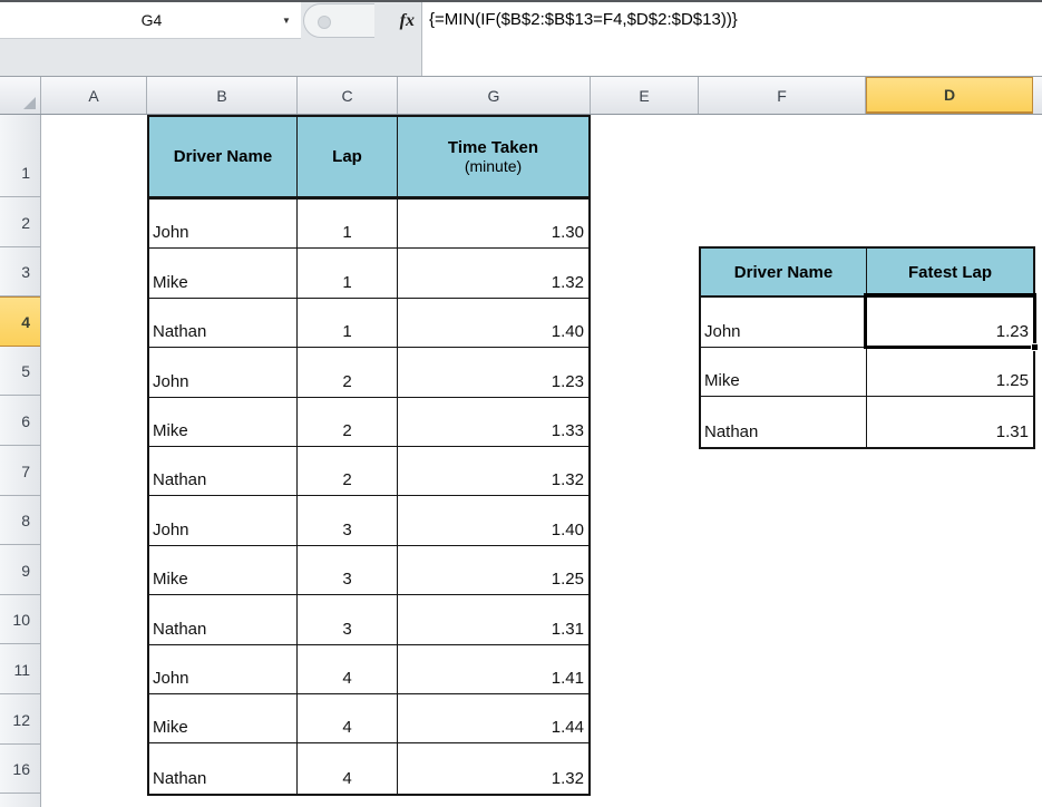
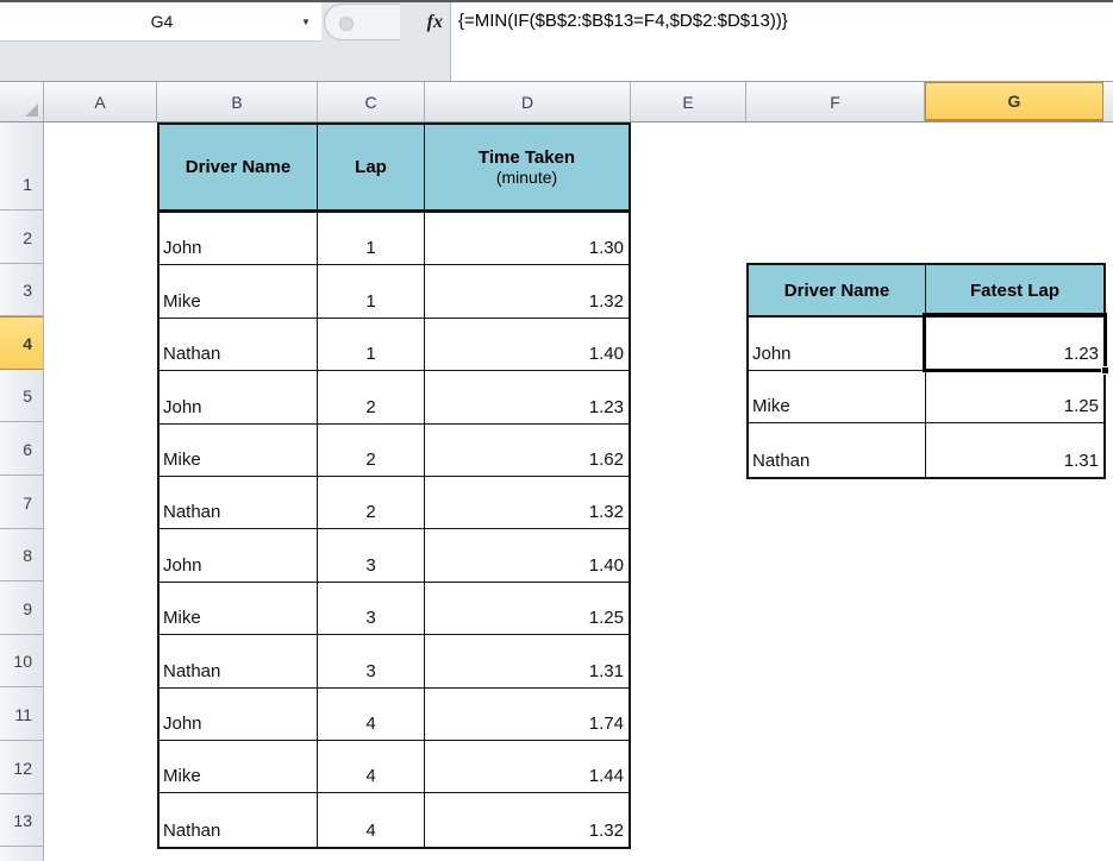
  G4
  ▼
  fx
  {=MIN(IF($B$2:$B$13=F4,$D$2:$D$13))}
  A
  B
  C
- G
+ D
  E
  F
- D
+ G
  1
  2
  3
  4
  5
  6
  7
  8
  9
  10
  11
  12
- 16
+ 13
  Driver Name
  Lap
  Time Taken
  (minute)
  John
  1
  1.30
  Mike
  1
  1.32
  Nathan
  1
  1.40
  John
  2
  1.23
  Mike
  2
- 1.33
+ 1.62
  Nathan
  2
  1.32
  John
  3
  1.40
  Mike
  3
  1.25
  Nathan
  3
  1.31
  John
  4
- 1.41
+ 1.74
  Mike
  4
  1.44
  Nathan
  4
  1.32
  Driver Name
  Fatest Lap
  John
  1.23
  Mike
  1.25
  Nathan
  1.31
